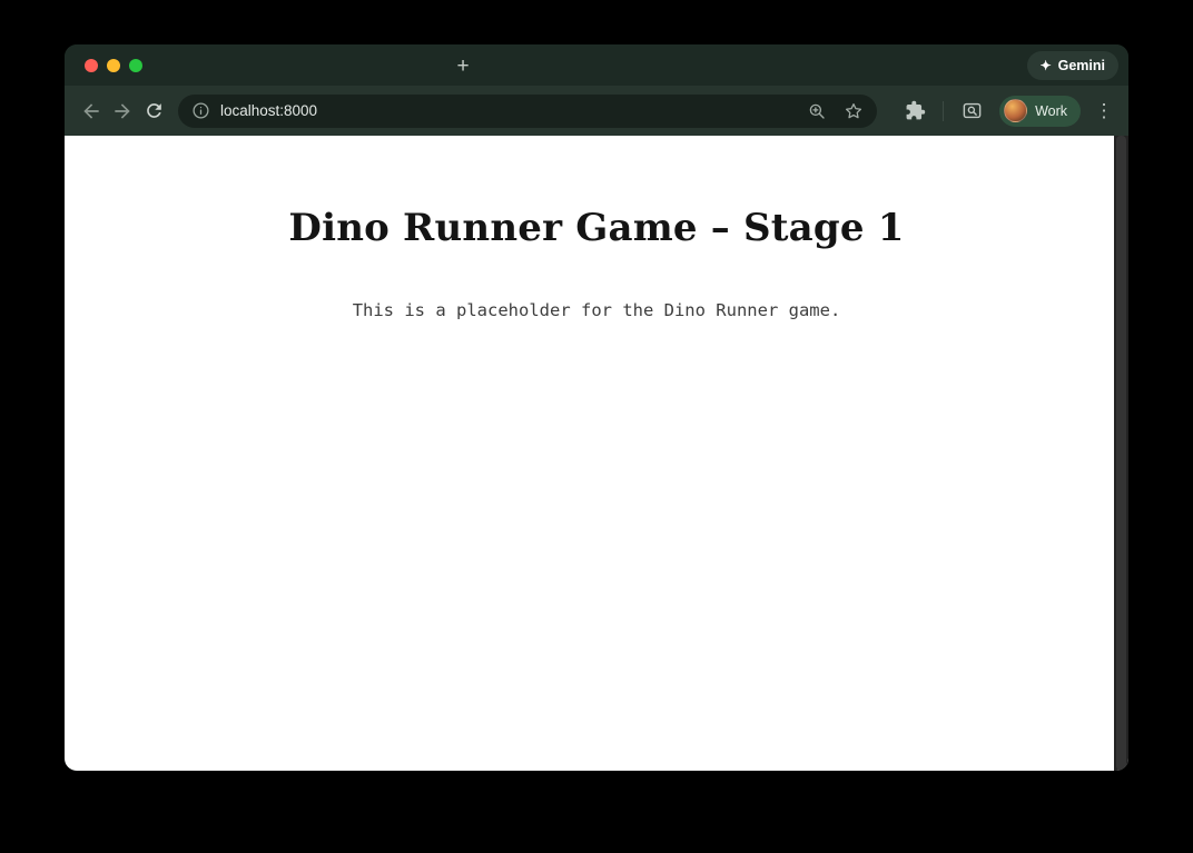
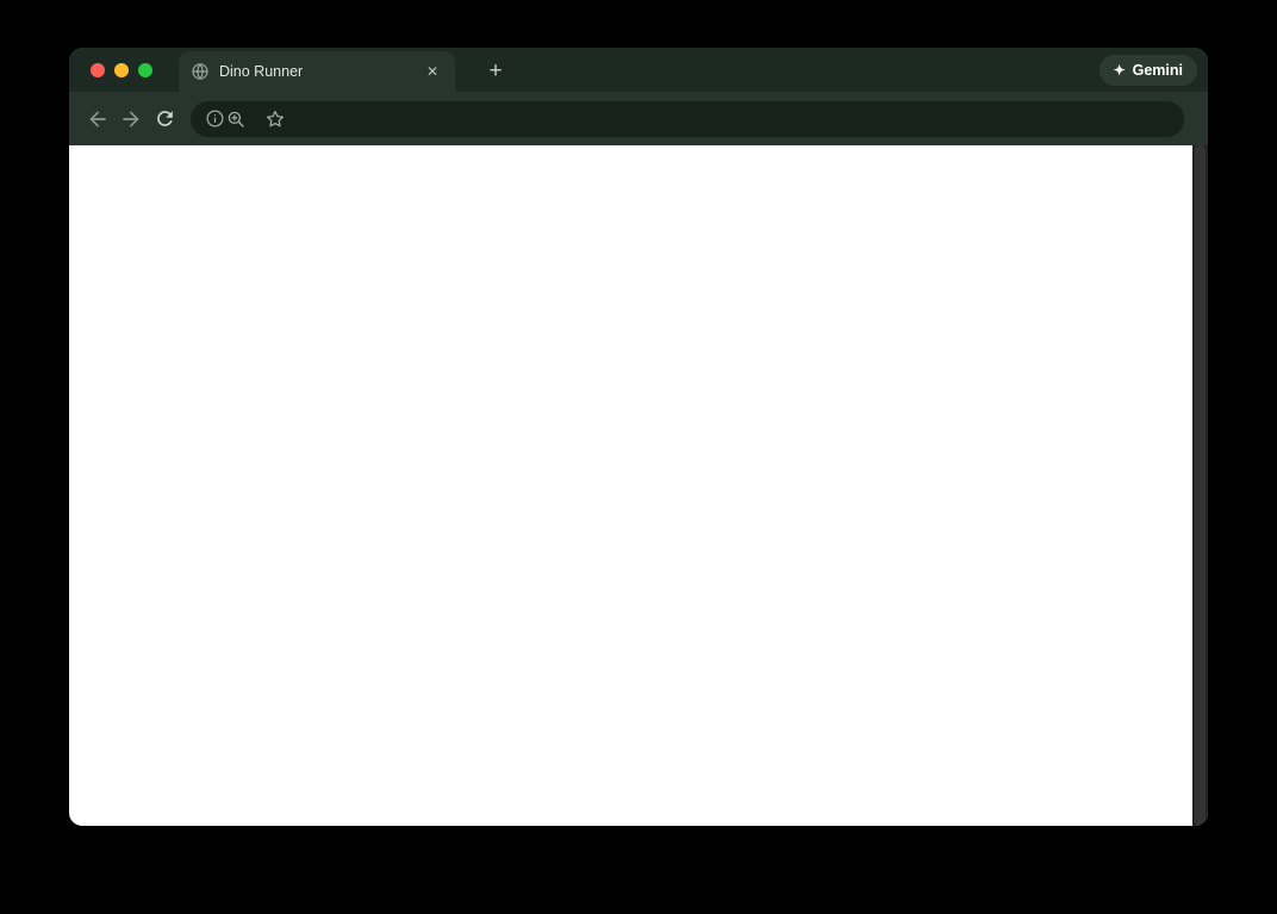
+ Dino Runner
+ ✕
  +
  ✦
  Gemini
- localhost:8000
- Work
- ⋮
- Dino Runner Game – Stage 1
- This is a placeholder for the Dino Runner game.
